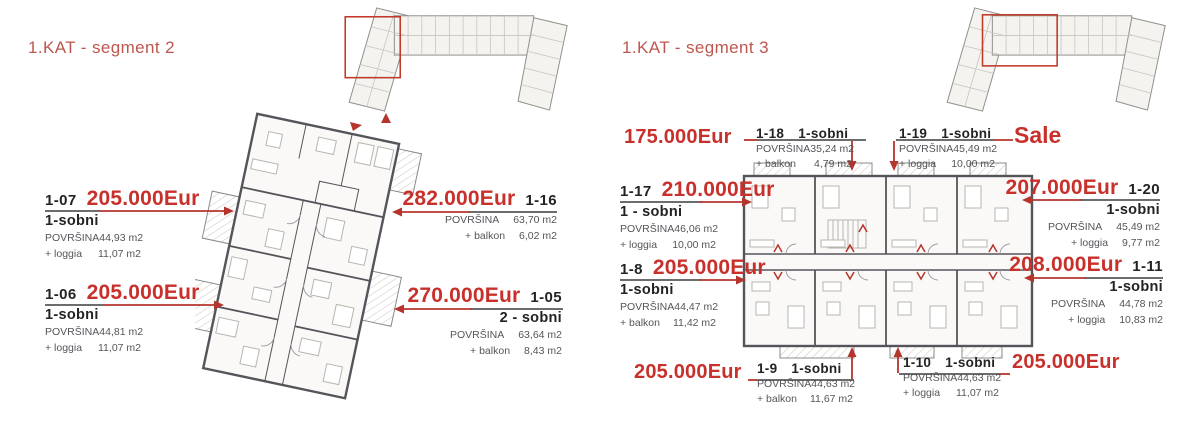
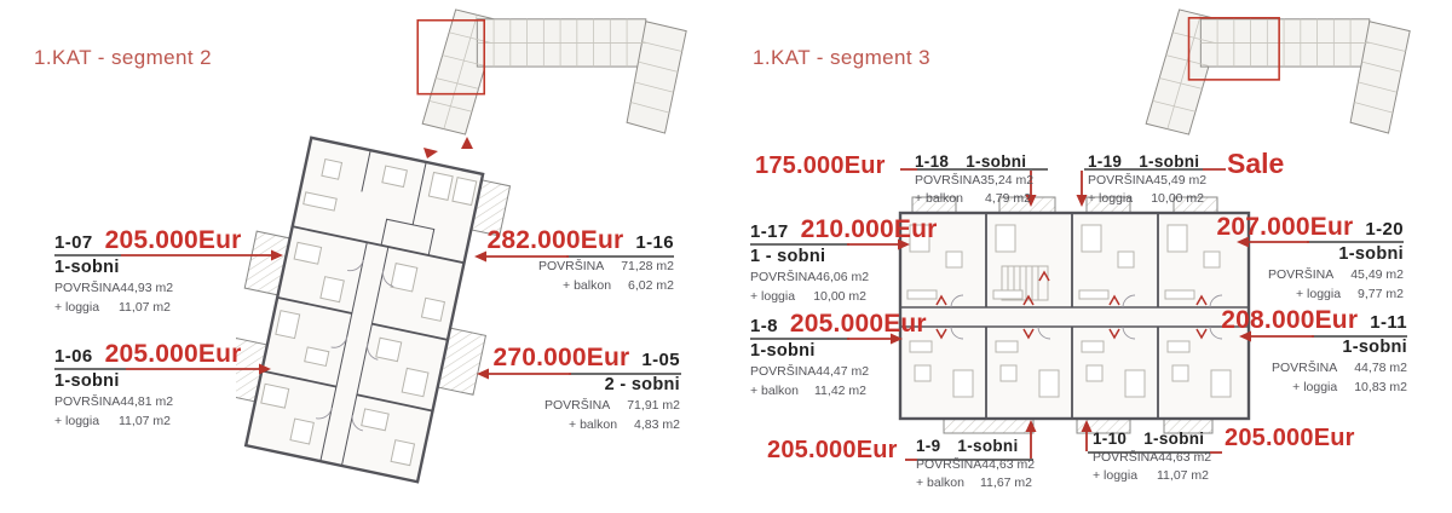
  1.KAT - segment 2
  1.KAT - segment 3
  1-07
  205.000Eur
  1-sobni
  POVRŠINA
  44,93 m2
  + loggia
  11,07 m2
  1-06
  205.000Eur
  1-sobni
  POVRŠINA
  44,81 m2
  + loggia
  11,07 m2
  282.000Eur
  1-16
  POVRŠINA
- 63,70 m2
+ 71,28 m2
  + balkon
  6,02 m2
  270.000Eur
  1-05
  2 - sobni
  POVRŠINA
- 63,64 m2
+ 71,91 m2
  + balkon
- 8,43 m2
+ 4,83 m2
  1-17
  210.000Eur
  1 - sobni
  POVRŠINA
  46,06 m2
  + loggia
  10,00 m2
  1-8
  205.000Eur
  1-sobni
  POVRŠINA
  44,47 m2
  + balkon
  11,42 m2
  207.000Eur
  1-20
  1-sobni
  POVRŠINA
  45,49 m2
  + loggia
  9,77 m2
  208.000Eur
  1-11
  1-sobni
  POVRŠINA
  44,78 m2
  + loggia
  10,83 m2
  175.000Eur
  1-18
  1-sobni
  POVRŠINA
  35,24 m2
  + balkon
  4,79 m2
  1-19
  1-sobni
  POVRŠINA
  45,49 m2
  + loggia
  10,00 m2
  Sale
  205.000Eur
  1-9
  1-sobni
  POVRŠINA
  44,63 m2
  + balkon
  11,67 m2
  1-10
  1-sobni
  POVRŠINA
  44,63 m2
  + loggia
  11,07 m2
  205.000Eur
